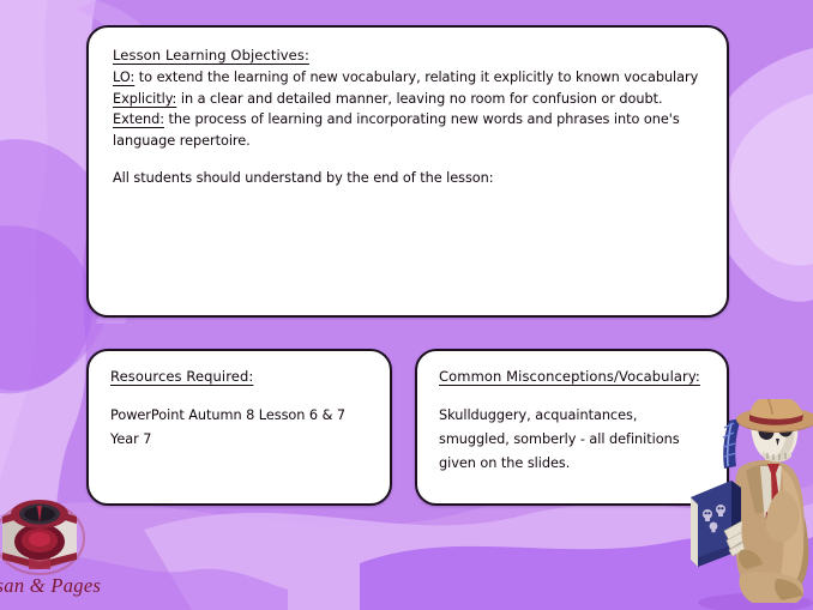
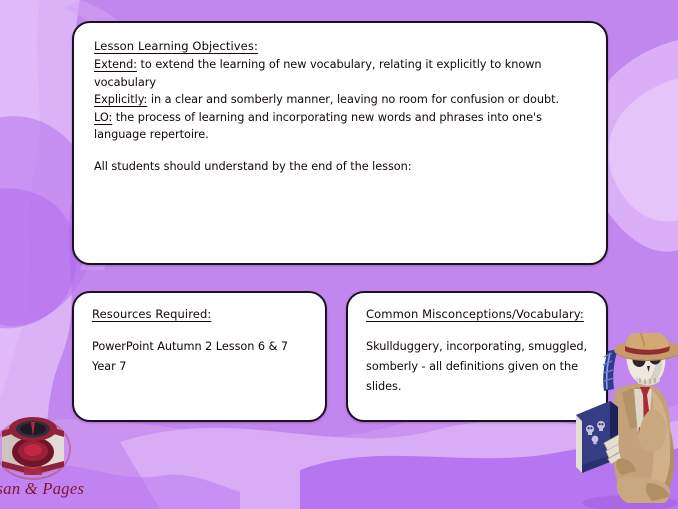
  Lesson Learning Objectives:
- LO: to extend the learning of new vocabulary, relating it explicitly to known vocabulary
+ Extend: to extend the learning of new vocabulary, relating it explicitly to known vocabulary
- Explicitly: in a clear and detailed manner, leaving no room for confusion or doubt.
+ Explicitly: in a clear and somberly manner, leaving no room for confusion or doubt.
- Extend: the process of learning and incorporating new words and phrases into one's language repertoire.
+ LO: the process of learning and incorporating new words and phrases into one's language repertoire.
  All students should understand by the end of the lesson:
  Resources Required:
- PowerPoint Autumn 8 Lesson 6 & 7 Year 7
+ PowerPoint Autumn 2 Lesson 6 & 7 Year 7
  Common Misconceptions/Vocabulary:
- Skullduggery, acquaintances, smuggled, somberly - all definitions given on the slides.
+ Skullduggery, incorporating, smuggled, somberly - all definitions given on the slides.
  an & Pages
